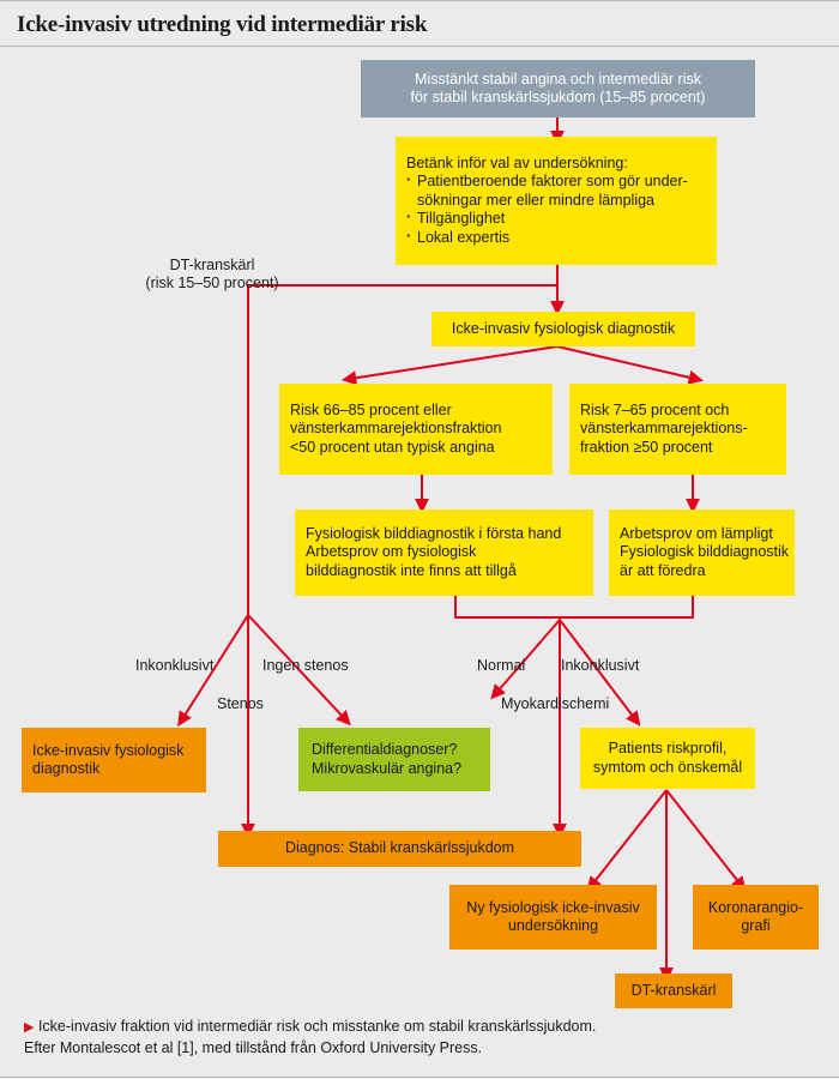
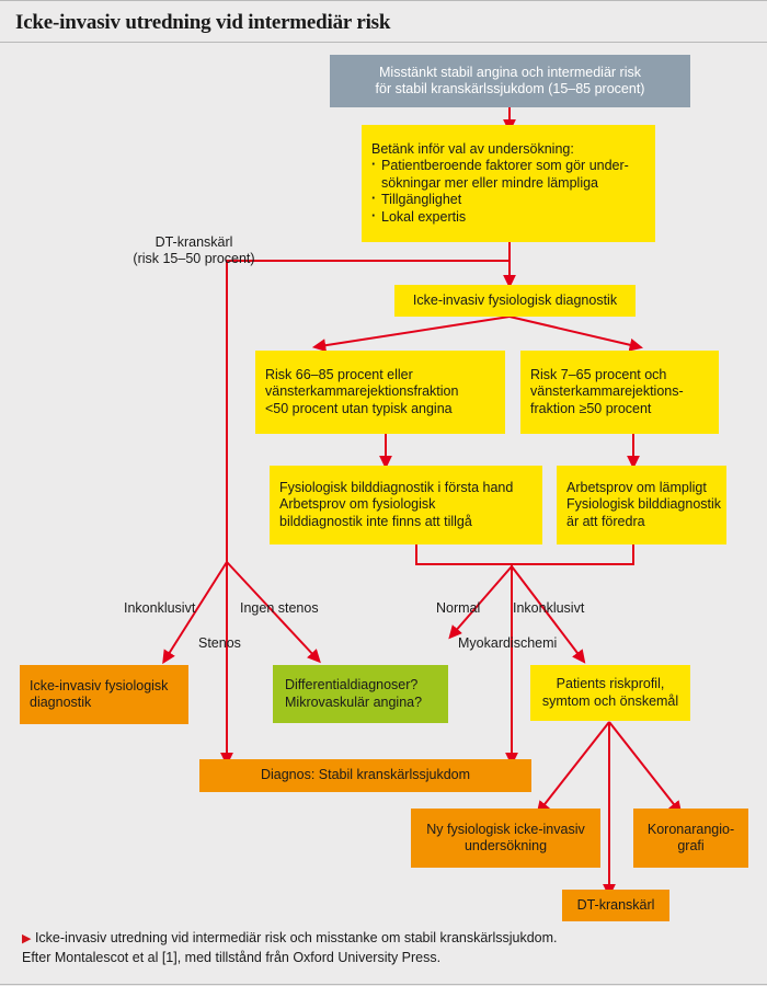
  Icke-invasiv utredning vid intermediär risk
  Misstänkt stabil angina och intermediär risk
  för stabil kranskärlssjukdom (15–85 procent)
  Betänk inför val av undersökning:
  Patientberoende faktorer som gör under-
  sökningar mer eller mindre lämpliga
  Tillgänglighet
  Lokal expertis
  DT-kranskärl
  (risk 15–50 procent)
  Icke-invasiv fysiologisk diagnostik
  Risk 66–85 procent eller
  vänsterkammarejektionsfraktion
  <50 procent utan typisk angina
  Risk 7–65 procent och
  vänsterkammarejektions-
  fraktion ≥50 procent
  Fysiologisk bilddiagnostik i första hand
  Arbetsprov om fysiologisk
  bilddiagnostik inte finns att tillgå
  Arbetsprov om lämpligt
  Fysiologisk bilddiagnostik
  är att föredra
  Inkonklusivt
  Ingen stenos
  Stenos
  Normal
  Inkonklusivt
  Myokardischemi
  Icke-invasiv fysiologisk
  diagnostik
  Differentialdiagnoser?
  Mikrovaskulär angina?
  Patients riskprofil,
  symtom och önskemål
  Diagnos: Stabil kranskärlssjukdom
  Ny fysiologisk icke-invasiv
  undersökning
  Koronarangio-
  grafi
  DT-kranskärl
- ▶ Icke-invasiv fraktion vid intermediär risk och misstanke om stabil kranskärlssjukdom.
+ ▶ Icke-invasiv utredning vid intermediär risk och misstanke om stabil kranskärlssjukdom.
  Efter Montalescot et al [1], med tillstånd från Oxford University Press.
